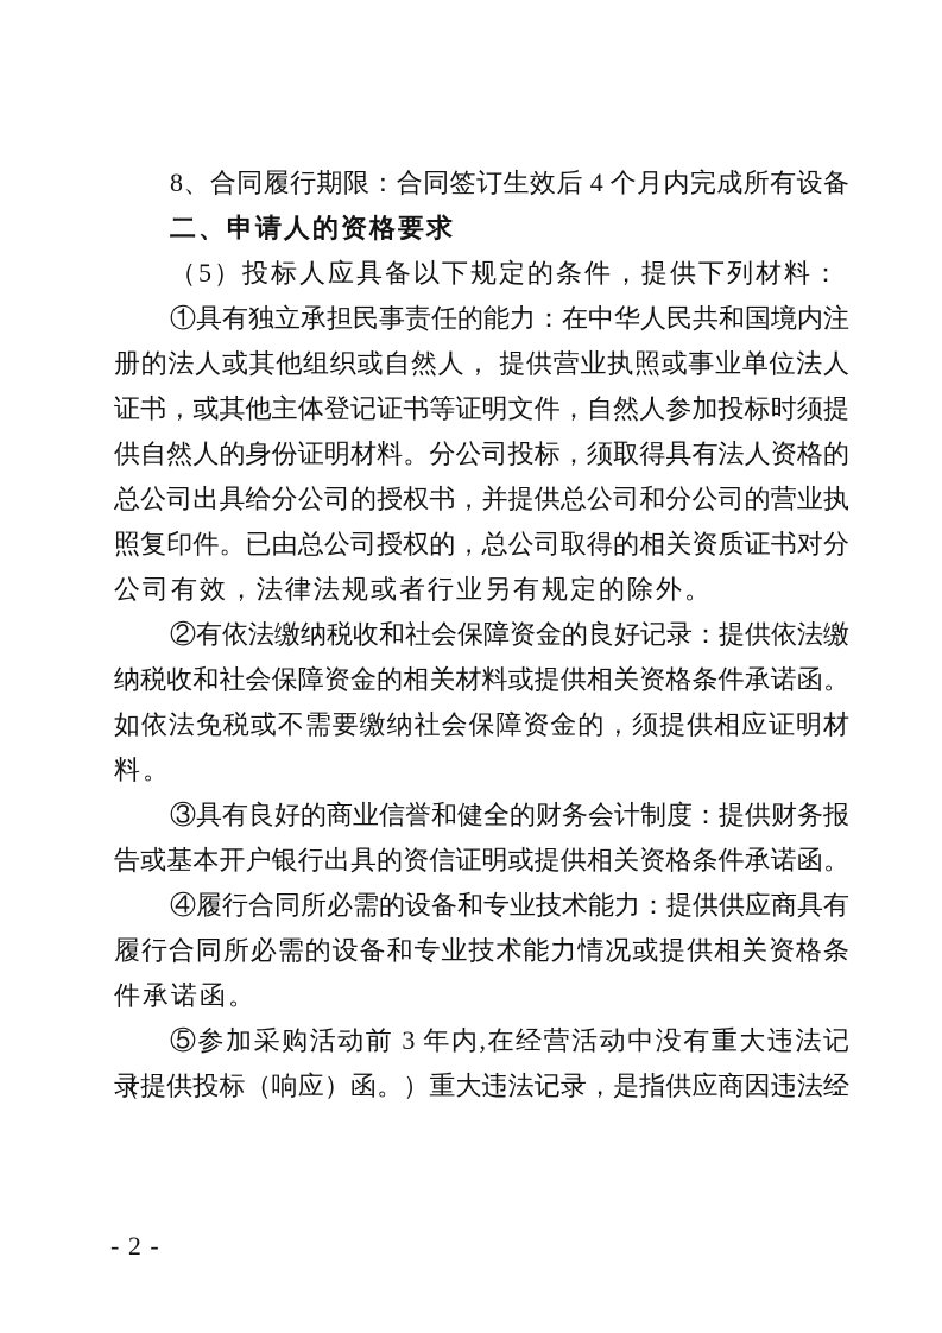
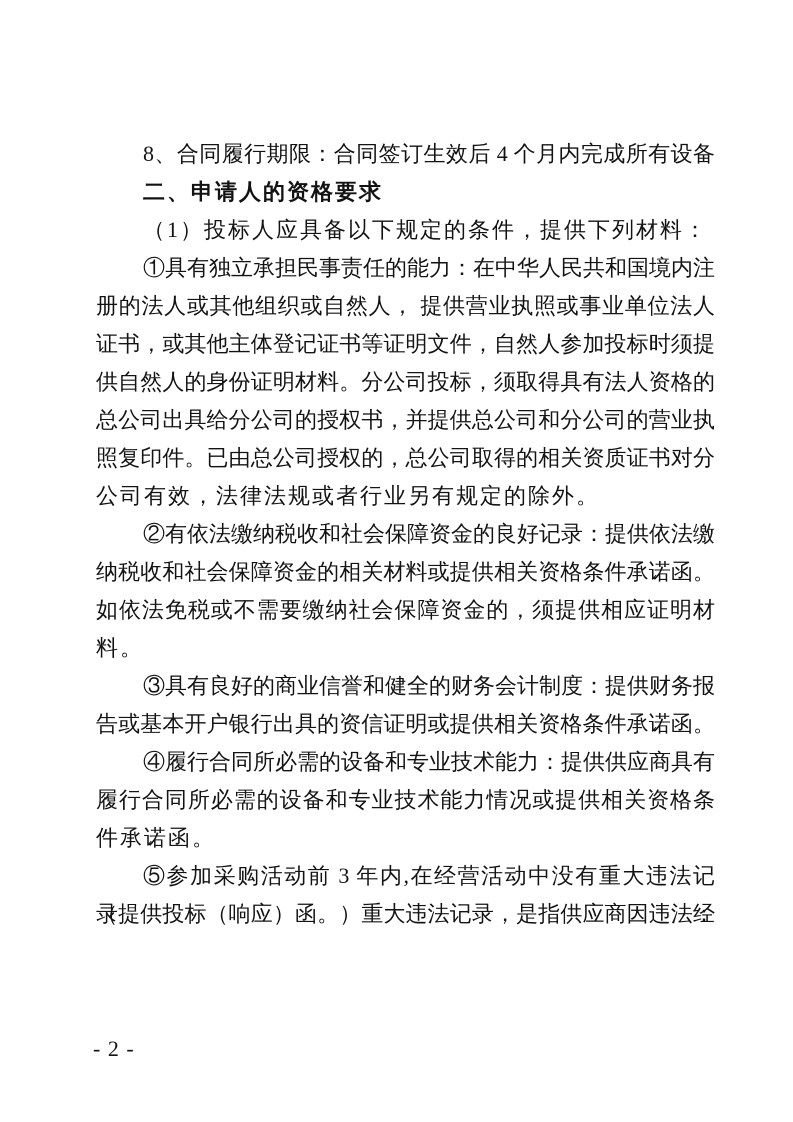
  8、合同履行期限：合同签订生效后 4 个月内完成所有设备
  二、申请人的资格要求
- （5）投标人应具备以下规定的条件，提供下列材料：
+ （1）投标人应具备以下规定的条件，提供下列材料：
  ①具有独立承担民事责任的能力：在中华人民共和国境内注
  册的法人或其他组织或自然人， 提供营业执照或事业单位法人
  证书，或其他主体登记证书等证明文件，自然人参加投标时须提
  供自然人的身份证明材料。分公司投标，须取得具有法人资格的
  总公司出具给分公司的授权书，并提供总公司和分公司的营业执
  照复印件。已由总公司授权的，总公司取得的相关资质证书对分
  公司有效，法律法规或者行业另有规定的除外。
  ②有依法缴纳税收和社会保障资金的良好记录：提供依法缴
  纳税收和社会保障资金的相关材料或提供相关资格条件承诺函。
  如依法免税或不需要缴纳社会保障资金的，须提供相应证明材
  料。
  ③具有良好的商业信誉和健全的财务会计制度：提供财务报
  告或基本开户银行出具的资信证明或提供相关资格条件承诺函。
  ④履行合同所必需的设备和专业技术能力：提供供应商具有
  履行合同所必需的设备和专业技术能力情况或提供相关资格条
  件承诺函。
  ⑤参加采购活动前 3 年内,在经营活动中没有重大违法记录：
  （提供投标（响应）函。）重大违法记录，是指供应商因违法经
  - 2 -
